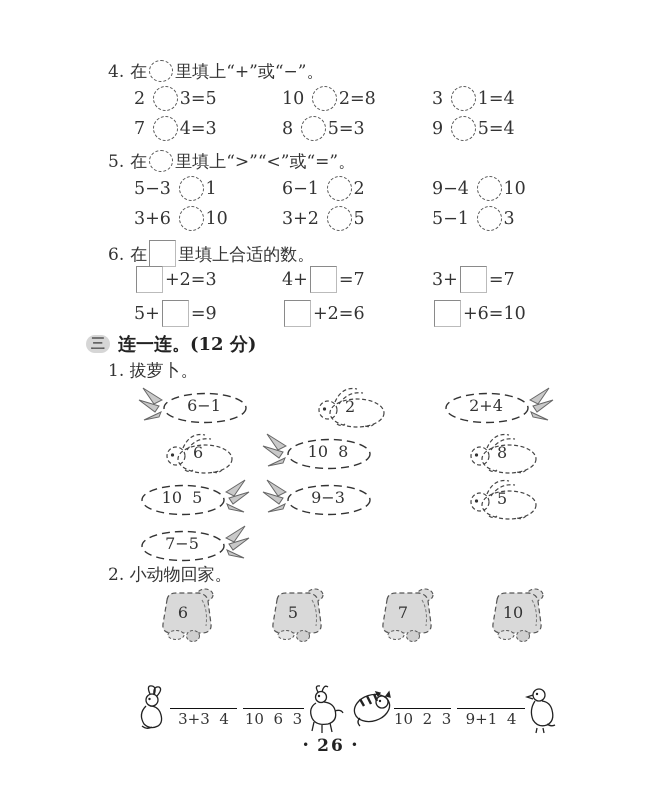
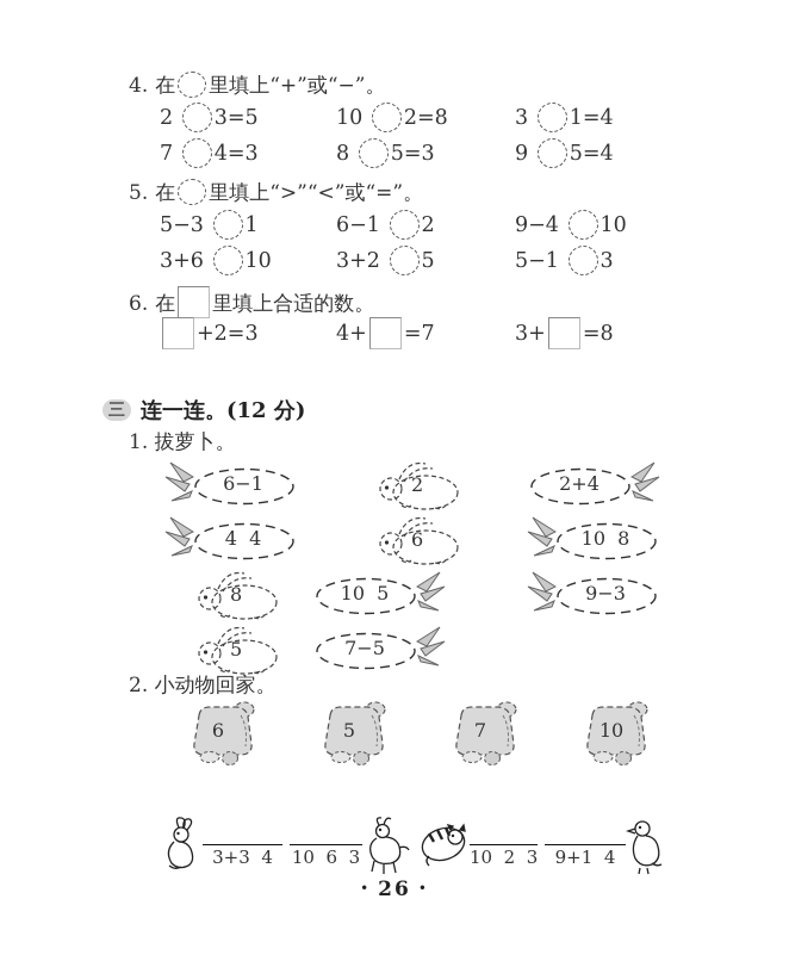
  4. 在 里填上“+”或“−”。
  2 3=5
  10 2=8
  3 1=4
  7 4=3
  8 5=3
  9 5=4
  5. 在 里填上“>”“<”或“=”。
  5−3 1
  6−1 2
  9−4 10
  3+6 10
  3+2 5
  5−1 3
  6. 在 里填上合适的数。
  +2=3
  4+ =7
- 3+ =7
+ 3+ =8
- 5+ =9
- +2=6
- +6=10
  三 连一连。(12 分)
  1. 拔萝卜。
  6−1
  2
  2+4
+ 4 4
  6
  10 8
  8
  10 5
  9−3
  5
  7−5
  2. 小动物回家。
  6
  5
  7
  10
  3+3 4
  10 6 3
  10 2 3
  9+1 4
  • 26 •
